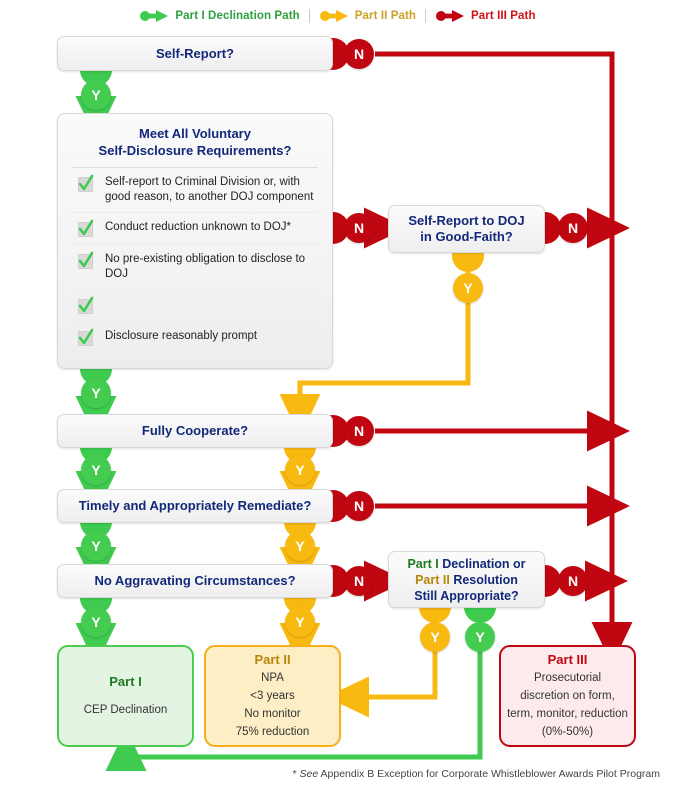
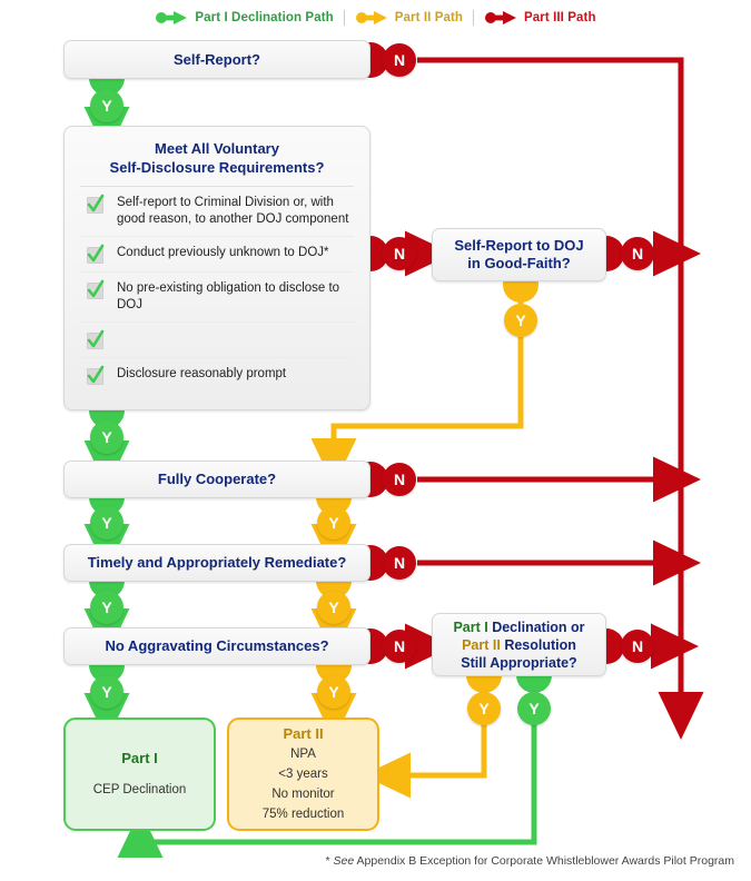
  Part I Declination Path
  Part II Path
  Part III Path
  Self-Report?
  Meet All Voluntary
  Self-Disclosure Requirements?
  Self-report to Criminal Division or, with good reason, to another DOJ component
- Conduct reduction unknown to DOJ*
+ Conduct previously unknown to DOJ*
  No pre-existing obligation to disclose to DOJ
  Disclosure reasonably prompt
  Self-Report to DOJ
  in Good-Faith?
  Fully Cooperate?
  Timely and Appropriately Remediate?
  No Aggravating Circumstances?
  Part I Declination or
  Part II Resolution
  Still Appropriate?
  Part I
  CEP Declination
  Part II
  NPA
  <3 years
  No monitor
  75% reduction
- Part III
- Prosecutorial
- discretion on form,
- term, monitor, reduction
- (0%-50%)
  Y
  Y
  Y
  Y
  Y
  Y
  Y
  Y
  Y
  Y
  Y
  N
  N
  N
  N
  N
  N
  N
  * See Appendix B Exception for Corporate Whistleblower Awards Pilot Program
